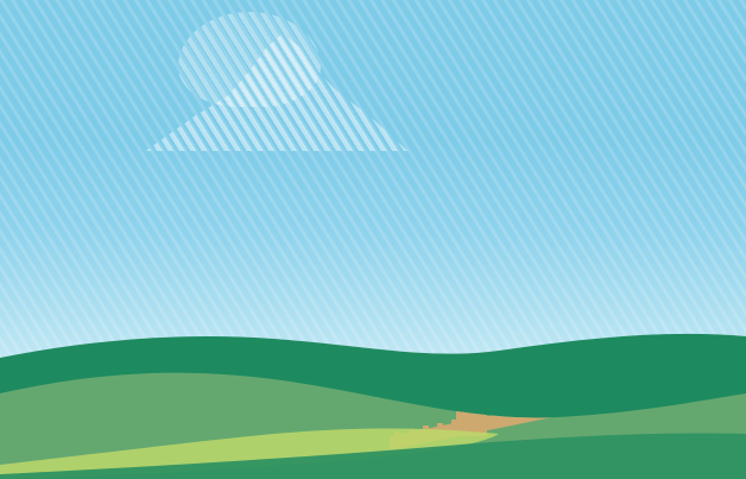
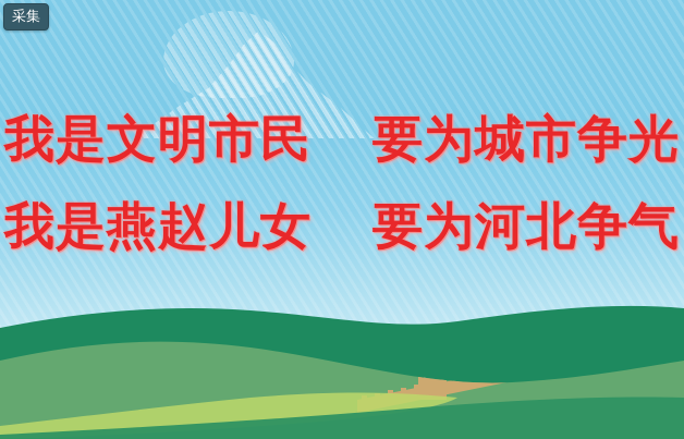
+ 我是文明市民 要为城市争光
+ 我是燕赵儿女 要为河北争气
+ 采集
